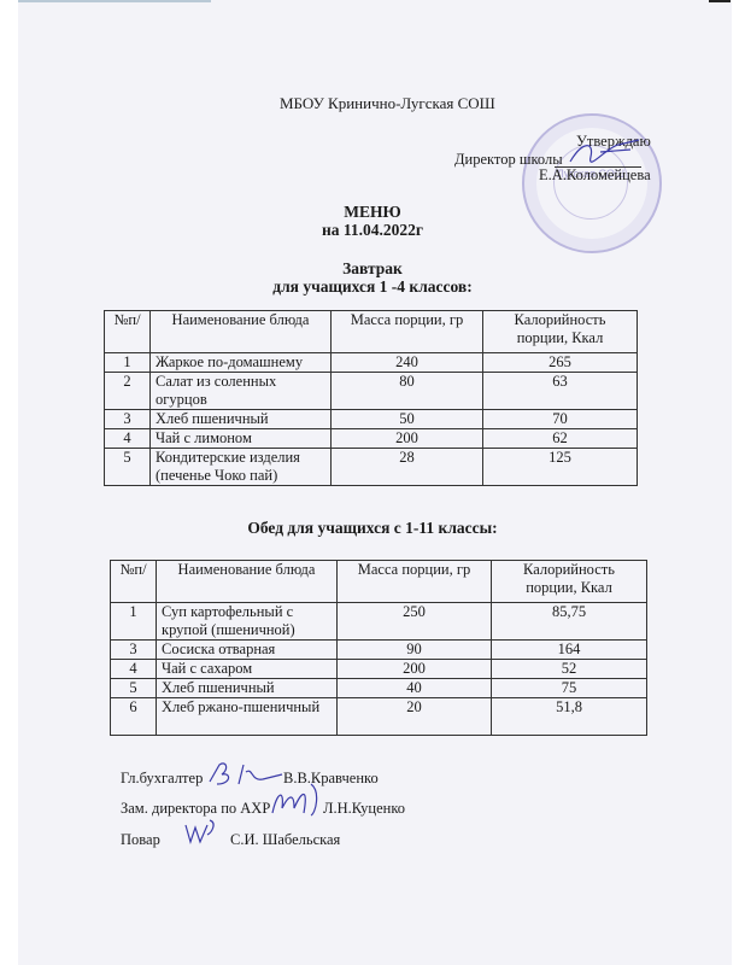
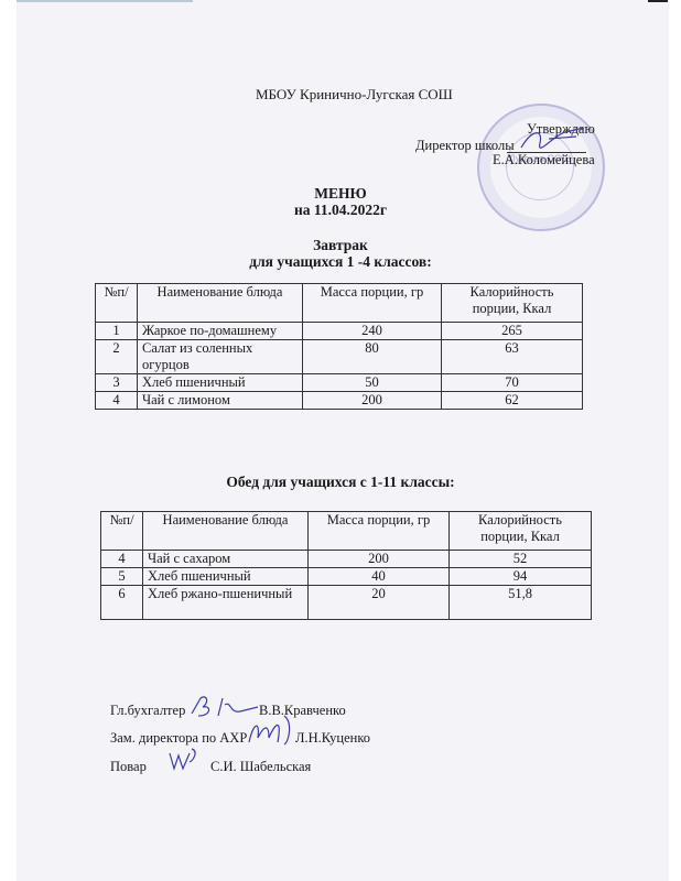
  МБОУ Кринично-Лугская СОШ
  Лугская СОШ
  Утверждю
  Директор школы
  Е.А.Коломейцева
  МЕНЮ
  на 11.04.2022г
  Завтрак
  для учащихся 1 -4 классов:
  №п/	Наименование блюда	Масса порции, гр	Калорийность порции, Ккал
  1	Жаркое по-домашнему	240	265
  2	Салат из соленных огурцов	80	63
  3	Хлеб пшеничный	50	70
  4	Чай с лимоном	200	62
- 5	Кондитерские изделия (печенье Чоко пай)	28	125
  Обед для учащихся с 1-11 классы:
  №п/	Наименование блюда	Масса порции, гр	Калорийность порции, Ккал
- 1	Суп картофельный с крупой (пшеничной)	250	85,75
- 3	Сосиска отварная	90	164
  4	Чай с сахаром	200	52
- 5	Хлеб пшеничный	40	75
+ 5	Хлеб пшеничный	40	94
  6	Хлеб ржано-пшеничный	20	51,8
  Гл.бухгалтер
  В.В.Кравченко
  Зам. директора по АХР
  Л.Н.Куценко
  Повар
  С.И. Шабельская
